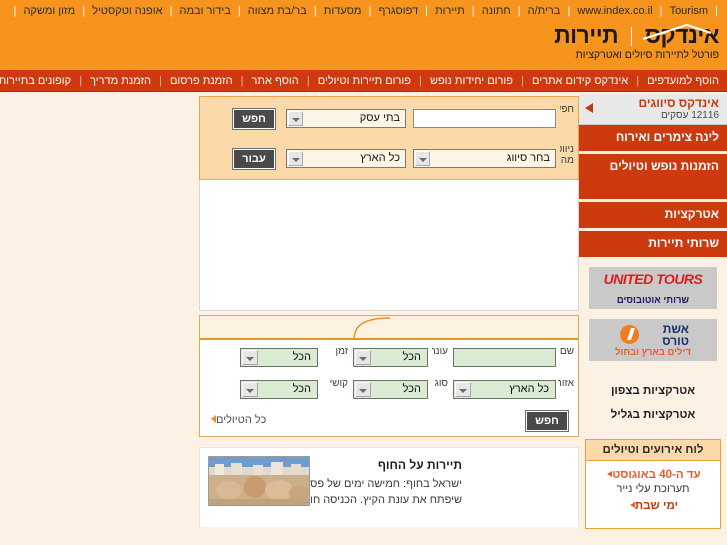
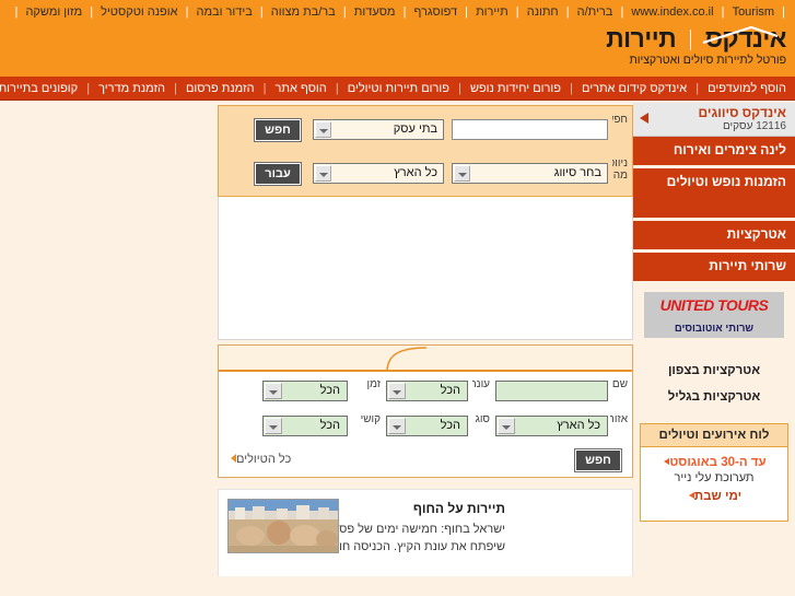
  | www.index.co.il | Tourism | ברית/ה | חתונה | תיירות | דפוסגרף | מסעדות | בר/בת מצווה | בידור ובמה | אופנה וטקסטיל | מזון ומשקה |
  אינדק תיירות
  פורטל לתיירות סיולים ואטרקציות
  הוסף למועדפים | אינדקס קידום אתרים | פורום יחידות נופש | פורום תיירות וטיולים | הוסף אתר | הזמנת פרסום | הזמנת מדריך | קופונים בתיירות
  בתי עסק
  חפש
  ניווט מה
  בחר סיווג
  כל הארץ
  עבור
  שם
  עונה
  הכל
  זמן
  הכל
  אזור
  כל הארץ
  סוג
  הכל
  קושי
  הכל
  חפש
  כל הטיולים
  תיירות על החוף
  ישראל בחוף: חמישה ימים של פס שיפתח את עונת הקיץ. הכניסה חו
  אינדקס סיווגים
  12116 עסקים
  לינה צימרים ואירוח
  הזמנות נופש וטיולים
  אטרקציות
  שרותי תיירות
  UNITED TOURS
  שרותי אוטובוסים
- אשת
- טורס
- דילים בארץ ובחול
  אטרקציות בצפון
  אטרקציות בגליל
  לוח אירועים וטיולים
- עד ה-40 באוגוסט
+ עד ה-30 באוגוסט
  תערוכת עלי נייר
  ימי שבת
